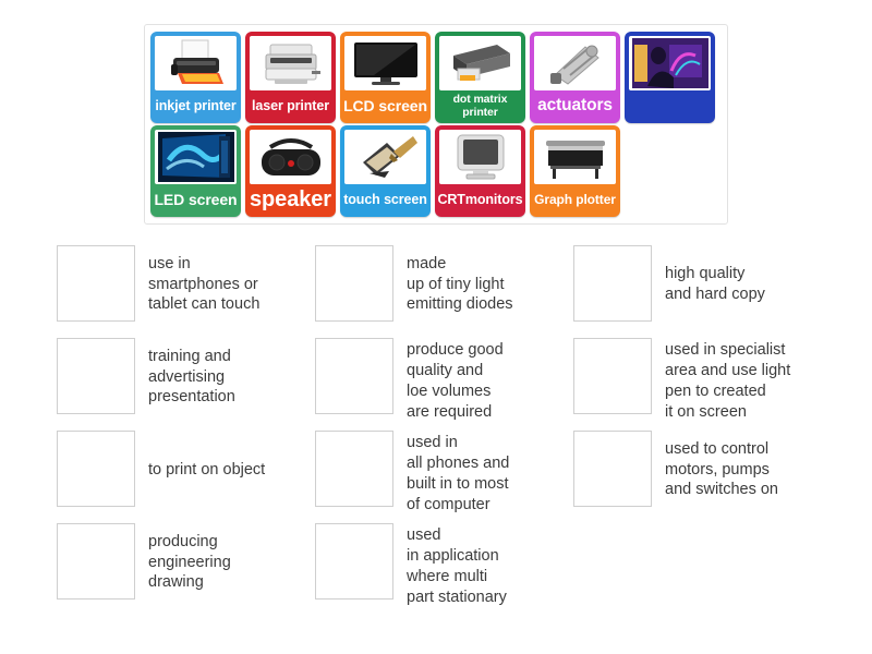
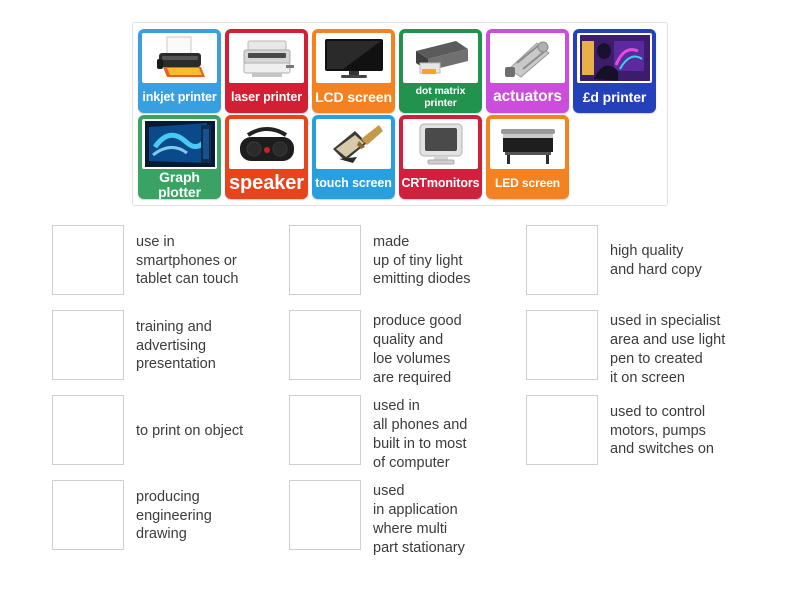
  inkjet printer
  laser printer
  LCD screen
  dot matrix printer
  actuators
+ £d printer
- LED screen
+ Graph plotter
  speaker
  touch screen
  CRTmonitors
- Graph plotter
+ LED screen
  use in
  smartphones or
  tablet can touch
  made
  up of tiny light
  emitting diodes
  high quality
  and hard copy
  training and
  advertising
  presentation
  produce good
  quality and
  loe volumes
  are required
  used in specialist
  area and use light
  pen to created
  it on screen
  to print on object
  used in
  all phones and
  built in to most
  of computer
  used to control
  motors, pumps
  and switches on
  producing
  engineering
  drawing
  used
  in application
  where multi
  part stationary
